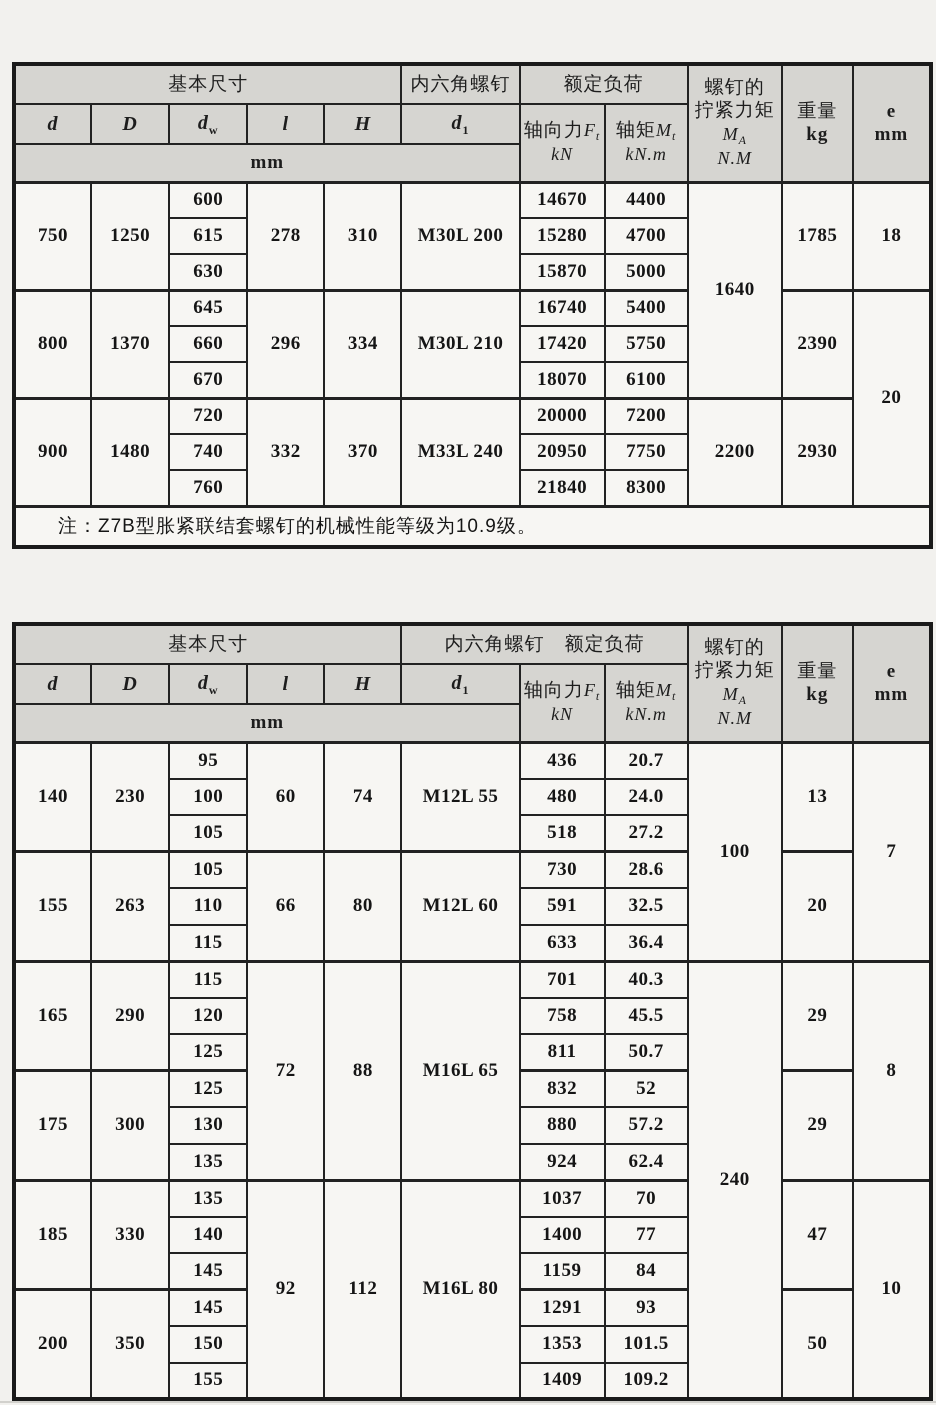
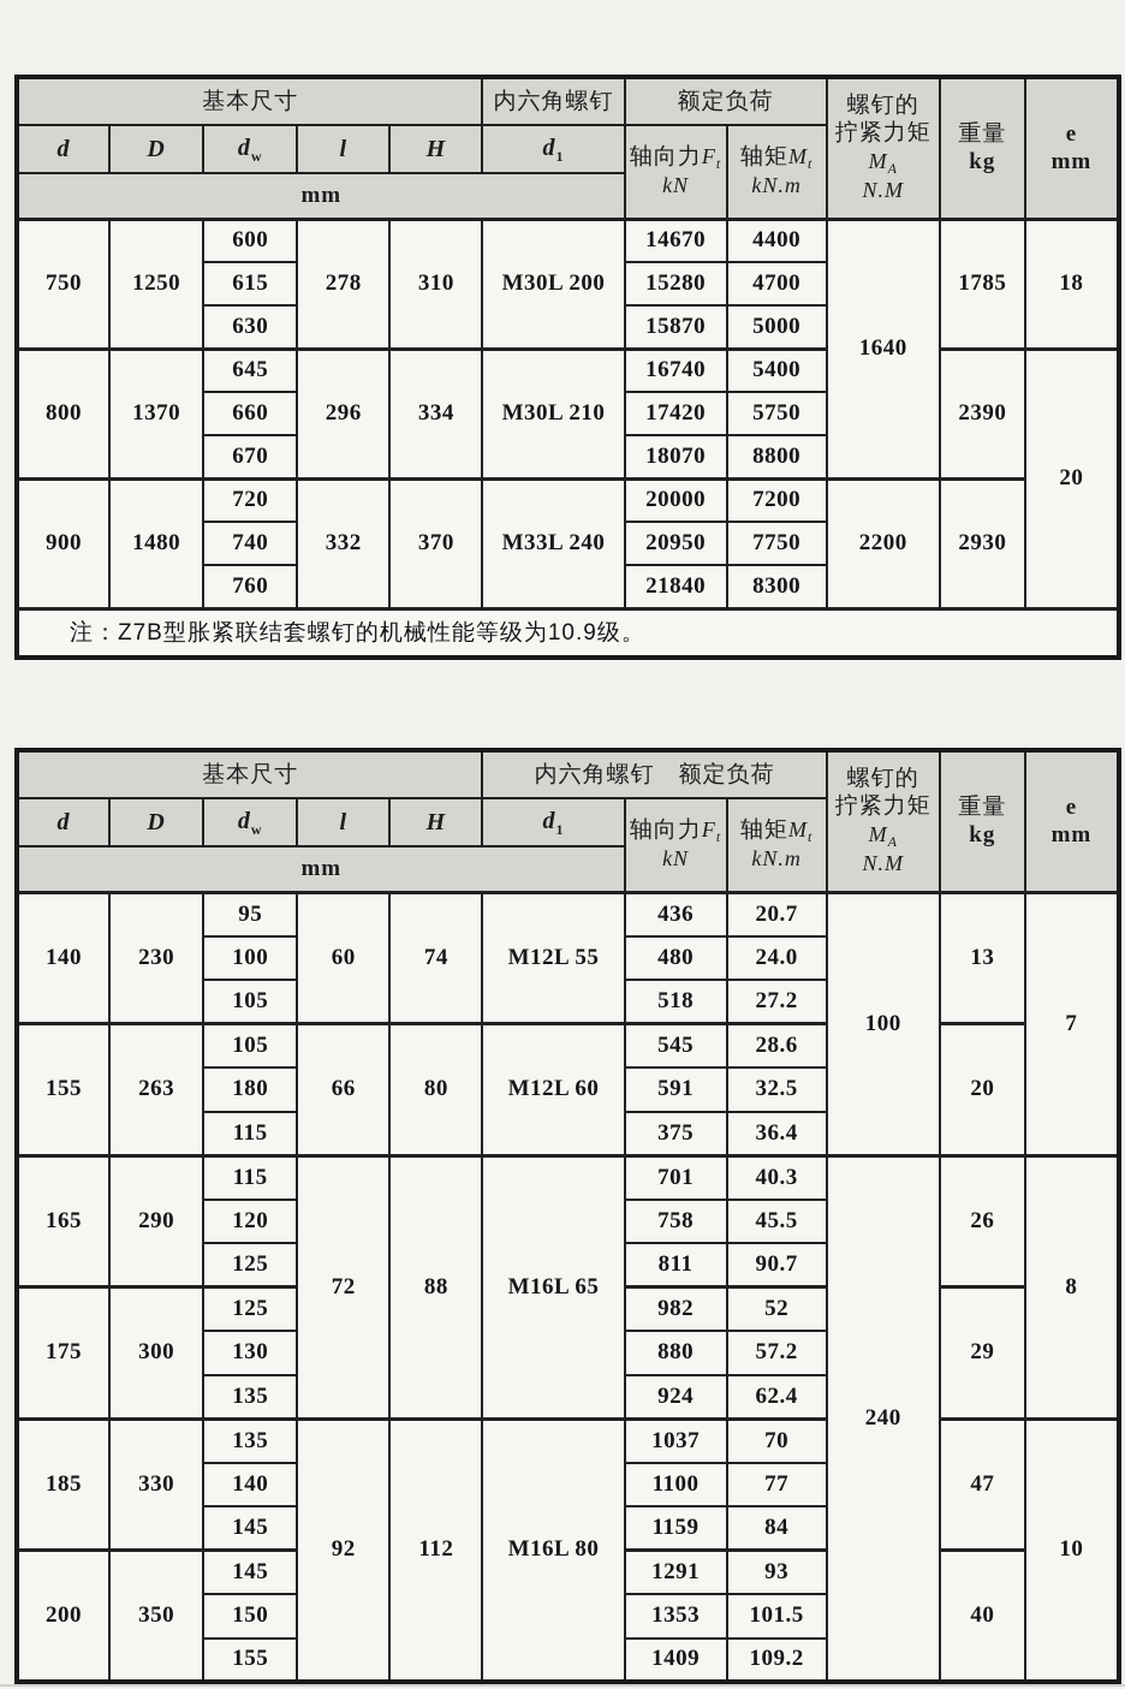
  基本尺寸	内六角螺钉	额定负荷	螺钉的拧紧力矩MAN.M	重量kg	emm
  d	D	dw	l	H	d1	轴向力FtkN	轴矩MtkN.m
  mm
  750	1250	600	278	310	M30L 200	14670	4400	1640	1785	18
  615	15280	4700
  630	15870	5000
  800	1370	645	296	334	M30L 210	16740	5400	2390	20
  660	17420	5750
- 670	18070	6100
+ 670	18070	8800
  900	1480	720	332	370	M33L 240	20000	7200	2200	2930
  740	20950	7750
  760	21840	8300
  注：Z7B型胀紧联结套螺钉的机械性能等级为10.9级。
  基本尺寸	内六角螺钉 额定负荷	螺钉的拧紧力矩MAN.M	重量kg	emm
  d	D	dw	l	H	d1	轴向力FtkN	轴矩MtkN.m
  mm
  140	230	95	60	74	M12L 55	436	20.7	100	13	7
  100	480	24.0
  105	518	27.2
- 155	263	105	66	80	M12L 60	730	28.6	20
+ 155	263	105	66	80	M12L 60	545	28.6	20
- 110	591	32.5
+ 180	591	32.5
- 115	633	36.4
+ 115	375	36.4
- 165	290	115	72	88	M16L 65	701	40.3	240	29	8
+ 165	290	115	72	88	M16L 65	701	40.3	240	26	8
  120	758	45.5
- 125	811	50.7
+ 125	811	90.7
- 175	300	125	832	52	29
+ 175	300	125	982	52	29
  130	880	57.2
  135	924	62.4
  185	330	135	92	112	M16L 80	1037	70	47	10
- 140	1400	77
+ 140	1100	77
  145	1159	84
- 200	350	145	1291	93	50
+ 200	350	145	1291	93	40
  150	1353	101.5
  155	1409	109.2
